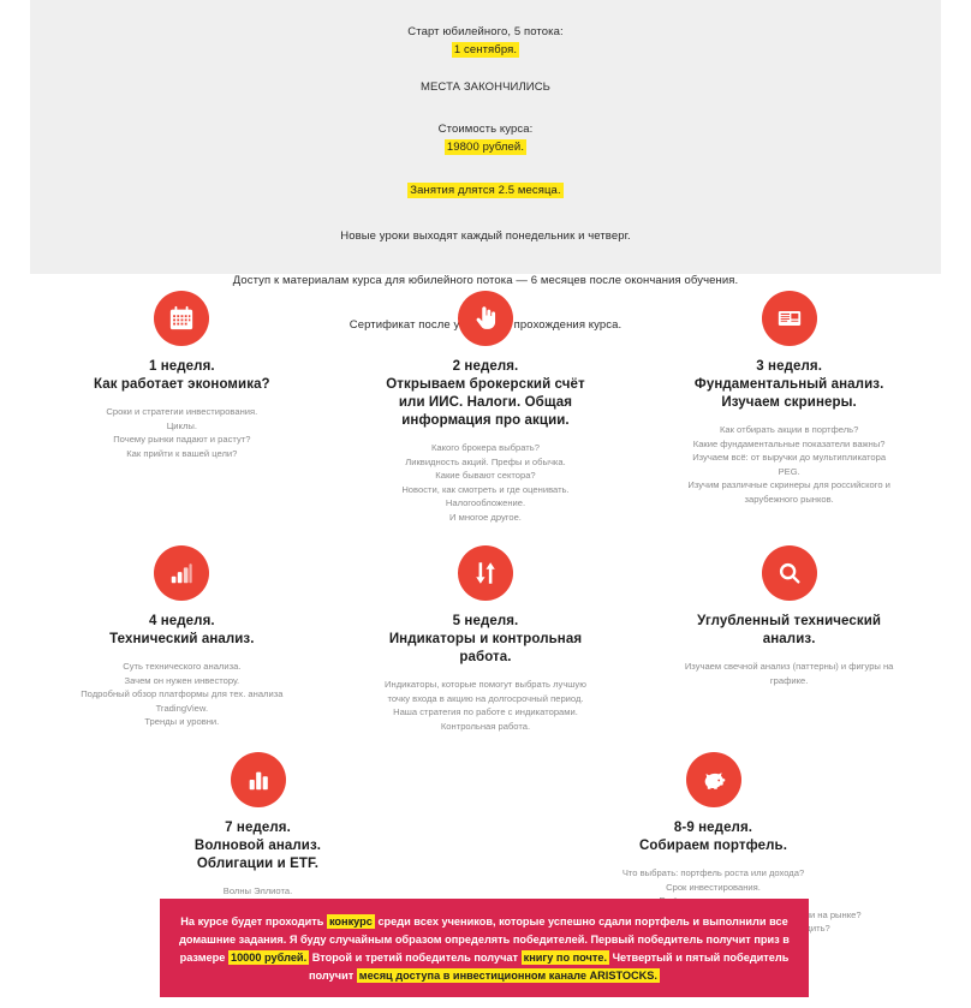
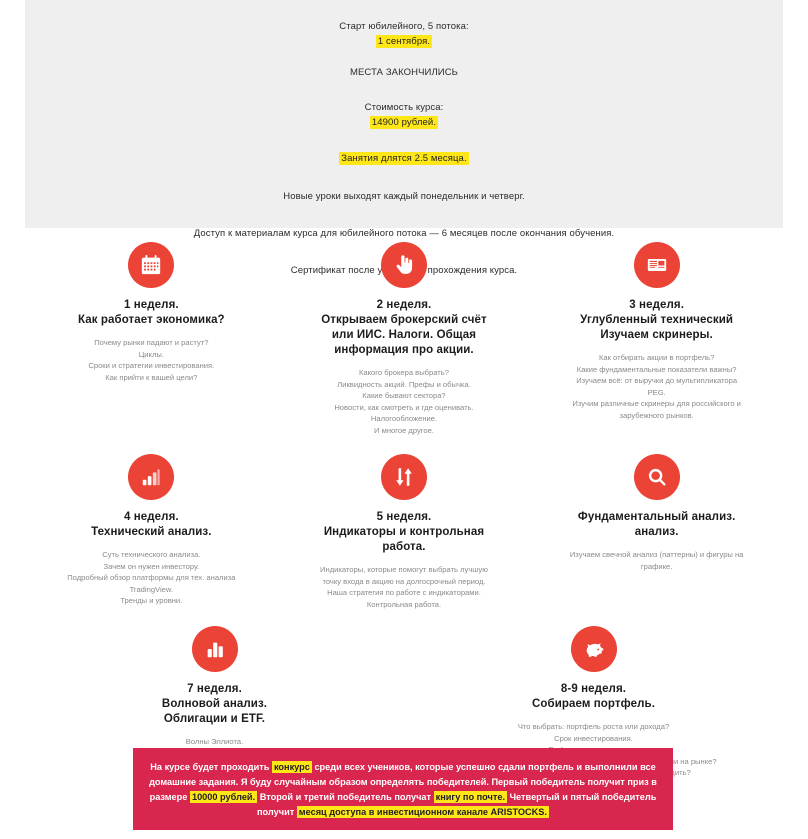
  Старт юбилейного, 5 потока:
  1 сентября.
  МЕСТА ЗАКОНЧИЛИСЬ
  Стоимость курса:
- 19800 рублей.
+ 14900 рублей.
  Занятия длятся 2.5 месяца.
  Новые уроки выходят каждый понедельник и четверг.
  Доступ к материалам курса для юбилейного потока — 6 месяцев после окончания обучения.
  Сертификат после у прохождения курса.
  1 неделя.
  Как работает экономика?
- Сроки и стратегии инвестирования.
+ Почему рынки падают и растут?
  Циклы.
- Почему рынки падают и растут?
+ Сроки и стратегии инвестирования.
  Как прийти к вашей цели?
  2 неделя.
  Открываем брокерский счёт
  или ИИС. Налоги. Общая
  информация про акции.
  Какого брокера выбрать?
  Ликвидность акций. Префы и обычка.
  Какие бывают сектора?
  Новости, как смотреть и где оценивать.
  Налогообложение.
  И многое другое.
  3 неделя.
- Фундаментальный анализ.
+ Углубленный технический
  Изучаем скринеры.
  Как отбирать акции в портфель?
  Какие фундаментальные показатели важны?
  Изучаем всё: от выручки до мультипликатора
  PEG.
  Изучим различные скринеры для российского и
  зарубежного рынков.
  4 неделя.
  Технический анализ.
  Суть технического анализа.
  Зачем он нужен инвестору.
  Подробный обзор платформы для тех. анализа
  TradingView.
  Тренды и уровни.
  5 неделя.
  Индикаторы и контрольная
  работа.
  Индикаторы, которые помогут выбрать лучшую
  точку входа в акцию на долгосрочный период.
  Наша стратегия по работе с индикаторами.
  Контрольная работа.
- Углубленный технический
+ Фундаментальный анализ.
  анализ.
  Изучаем свечной анализ (паттерны) и фигуры на
  графике.
  7 неделя.
  Волновой анализ.
  Облигации и ETF.
  Волны Эллиота.
  8-9 неделя.
  Собираем портфель.
  Что выбрать: портфель роста или дохода?
  Срок инвестирования.
  На курсе будет проходить конкурс среди всех учеников, которые успешно сдали портфель и выполнили все домашние задания. Я буду случайным образом определять победителей. Первый победитель получит приз в размере 10000 рублей. Второй и третий победитель получат книгу по почте. Четвертый и пятый победитель получит месяц доступа в инвестиционном канале ARISTOCKS.
